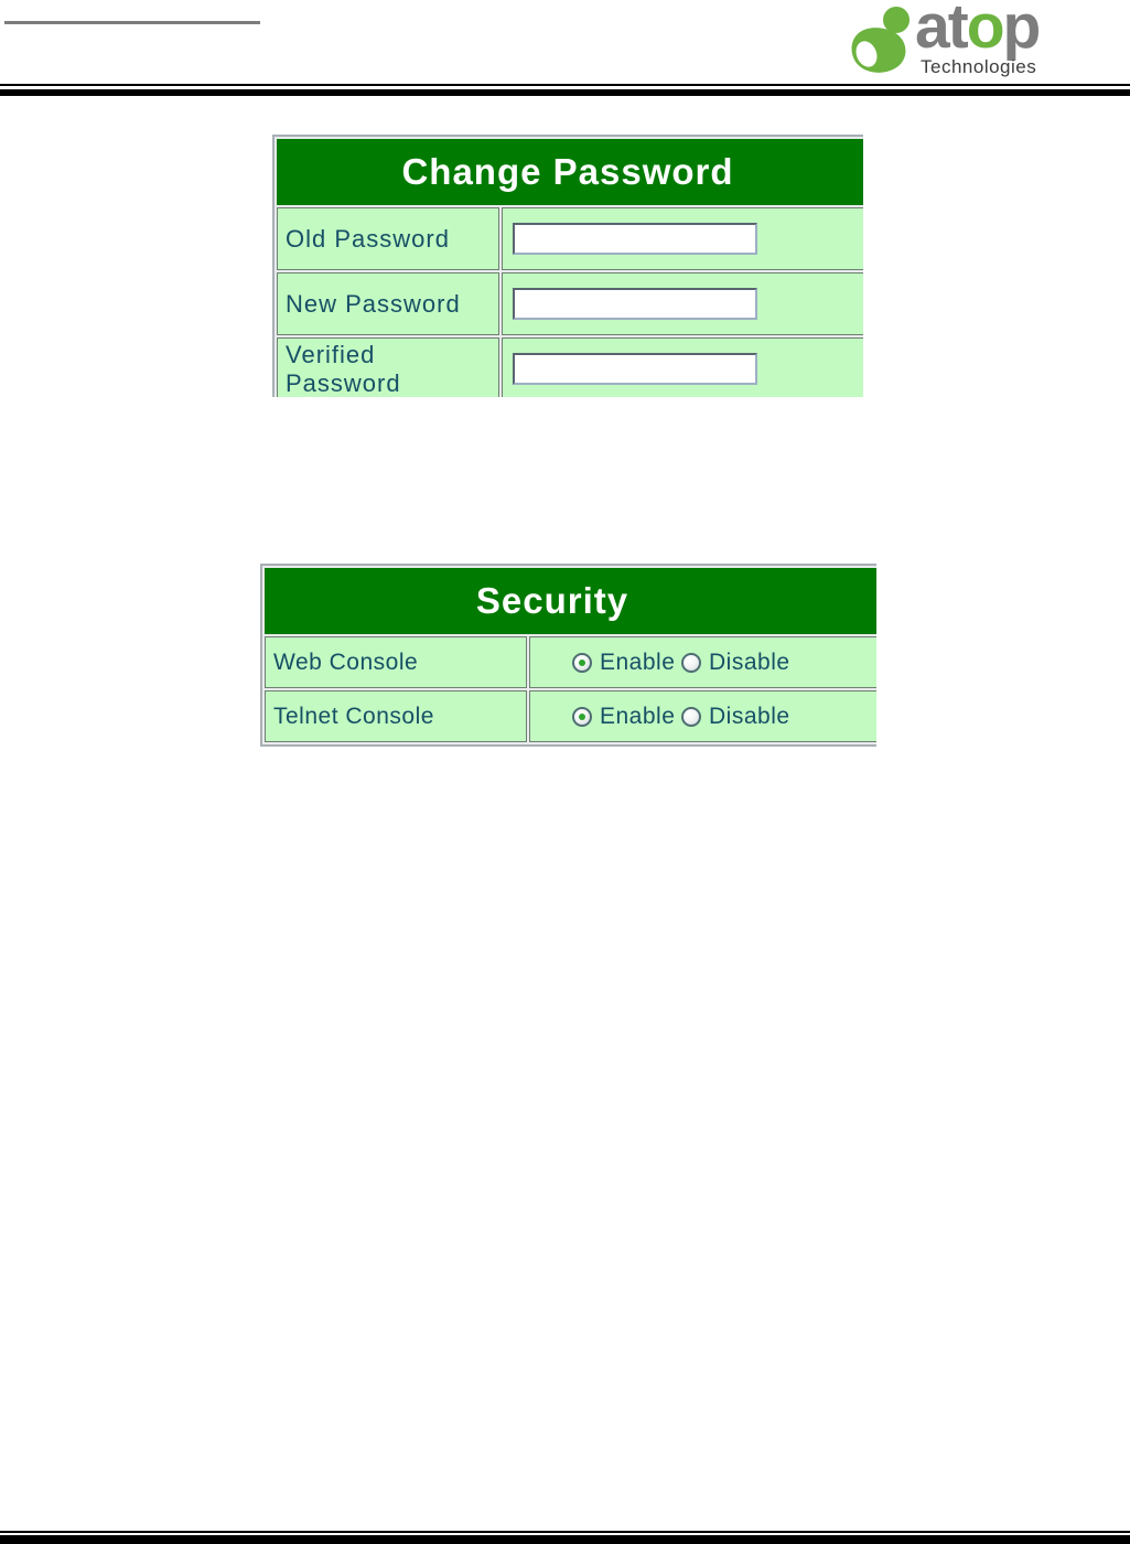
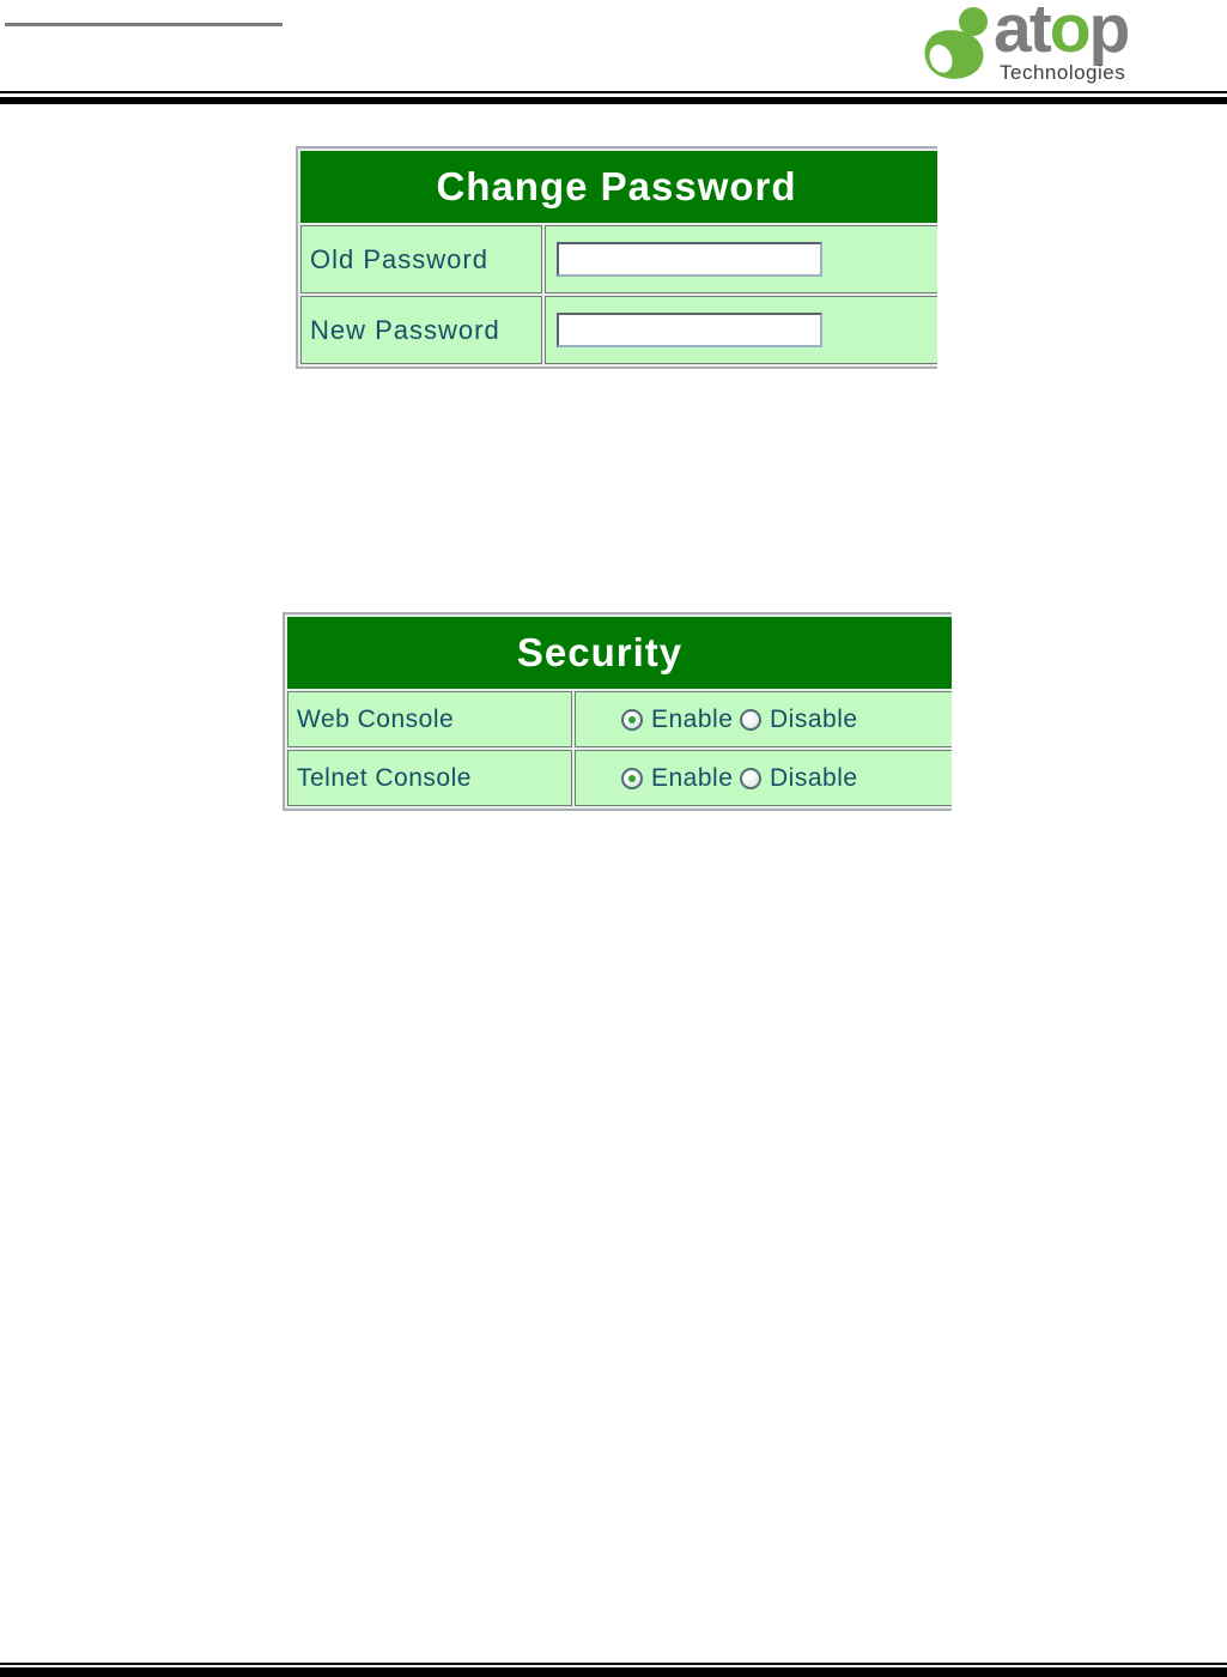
  atop
  Technologies
  Change Password
  Old Password
  New Password
- Verified Password
  Security
  Web Console
  Enable
  Disable
  Telnet Console
  Enable
  Disable
